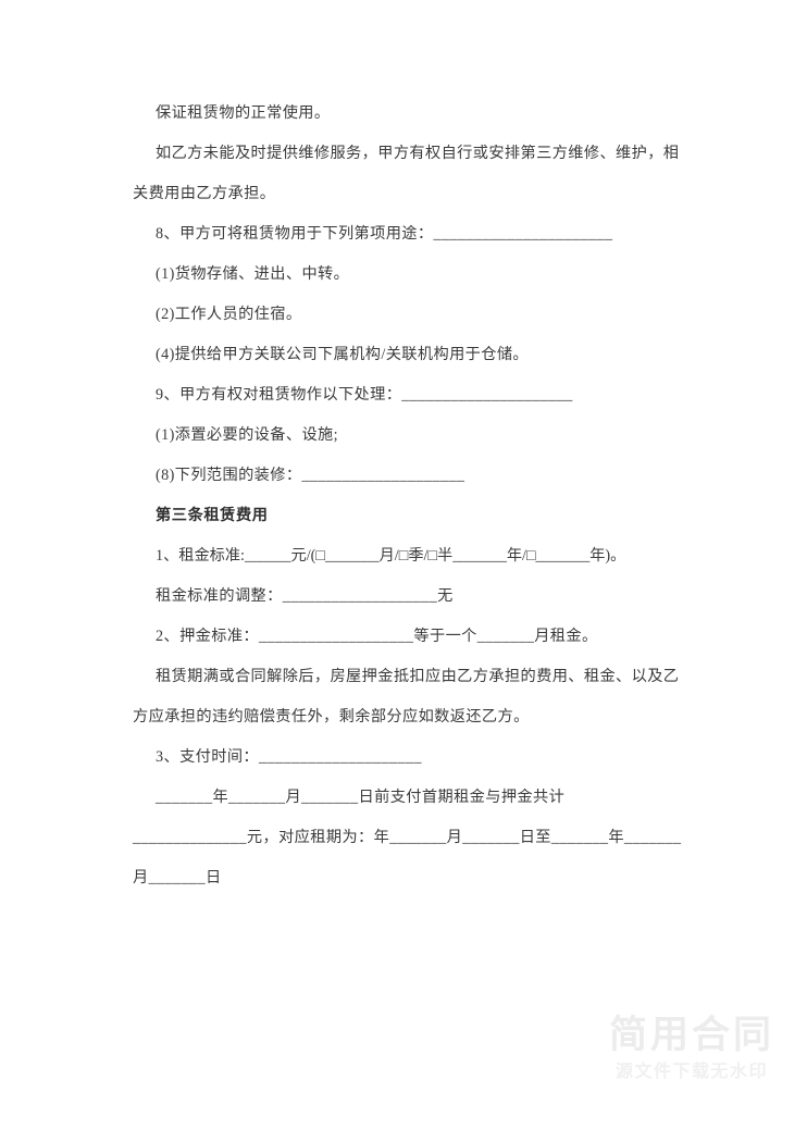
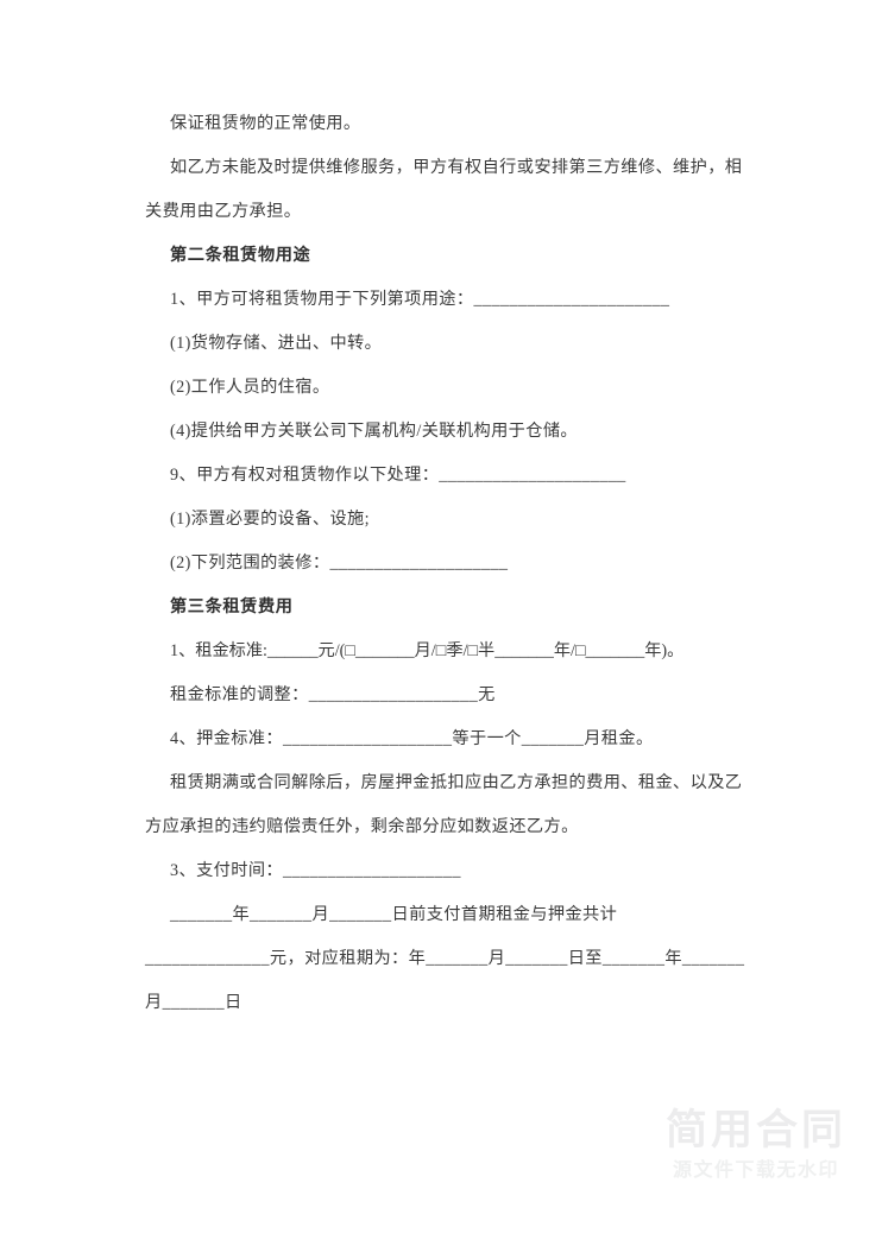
  保证租赁物的正常使用。
  如乙方未能及时提供维修服务，甲方有权自行或安排第三方维修、维护，相
  关费用由乙方承担。
+ 第二条租赁物用途
- 8、甲方可将租赁物用于下列第项用途：______________________
+ 1、甲方可将租赁物用于下列第项用途：______________________
  (1)货物存储、进出、中转。
  (2)工作人员的住宿。
  (4)提供给甲方关联公司下属机构/关联机构用于仓储。
  9、甲方有权对租赁物作以下处理：_____________________
  (1)添置必要的设备、设施;
- (8)下列范围的装修：____________________
+ (2)下列范围的装修：____________________
  第三条租赁费用
  1、租金标准:______元/(□_______月/□季/□半_______年/□_______年)。
  租金标准的调整：___________________无
- 2、押金标准：___________________等于一个_______月租金。
+ 4、押金标准：___________________等于一个_______月租金。
  租赁期满或合同解除后，房屋押金抵扣应由乙方承担的费用、租金、以及乙
  方应承担的违约赔偿责任外，剩余部分应如数返还乙方。
  3、支付时间：____________________
  _______年_______月_______日前支付首期租金与押金共计
  ______________元，对应租期为：年_______月_______日至_______年_______
  月_______日
